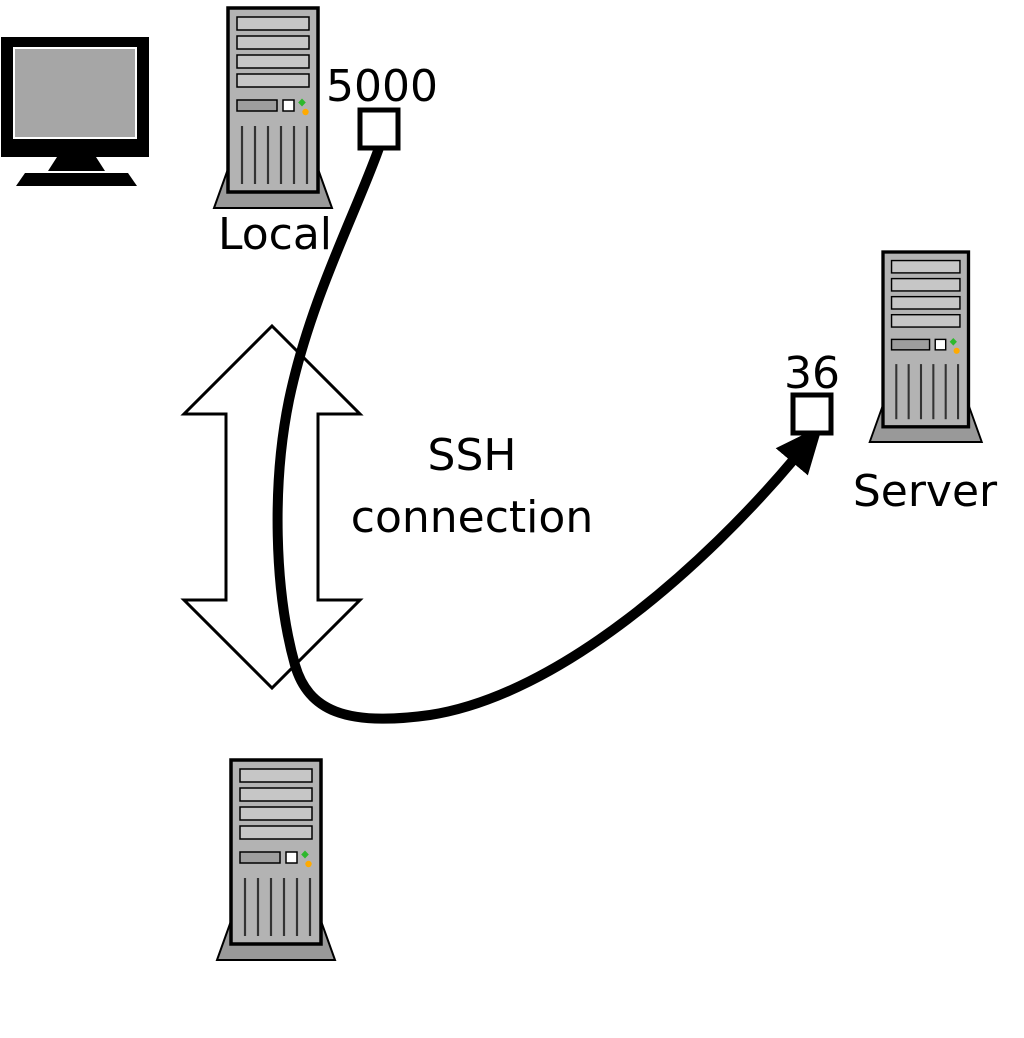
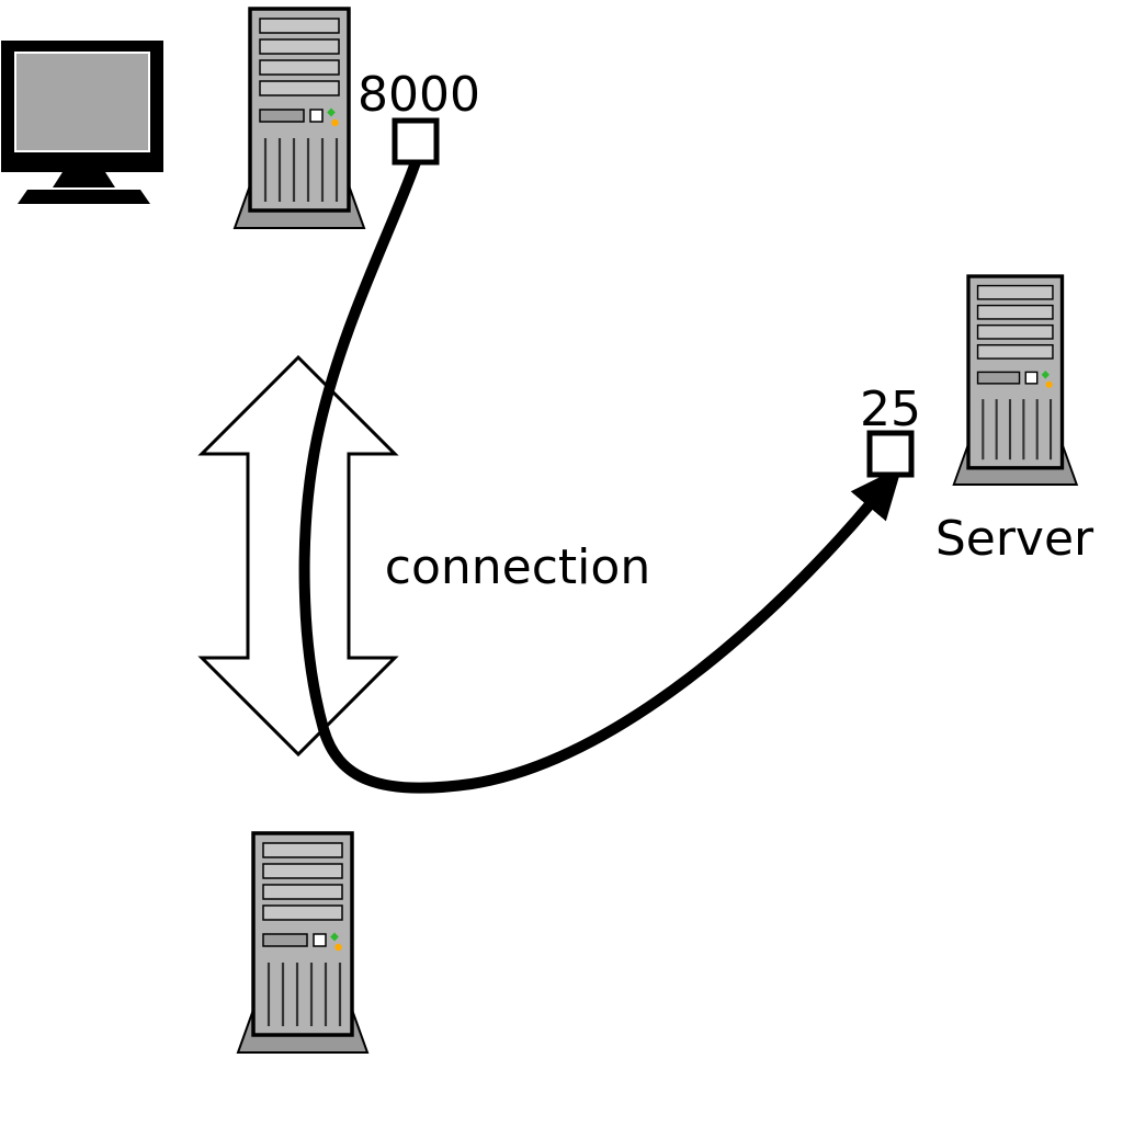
- 5000
+ 8000
- Local
- SSH
  connection
- 36
+ 25
  Server
